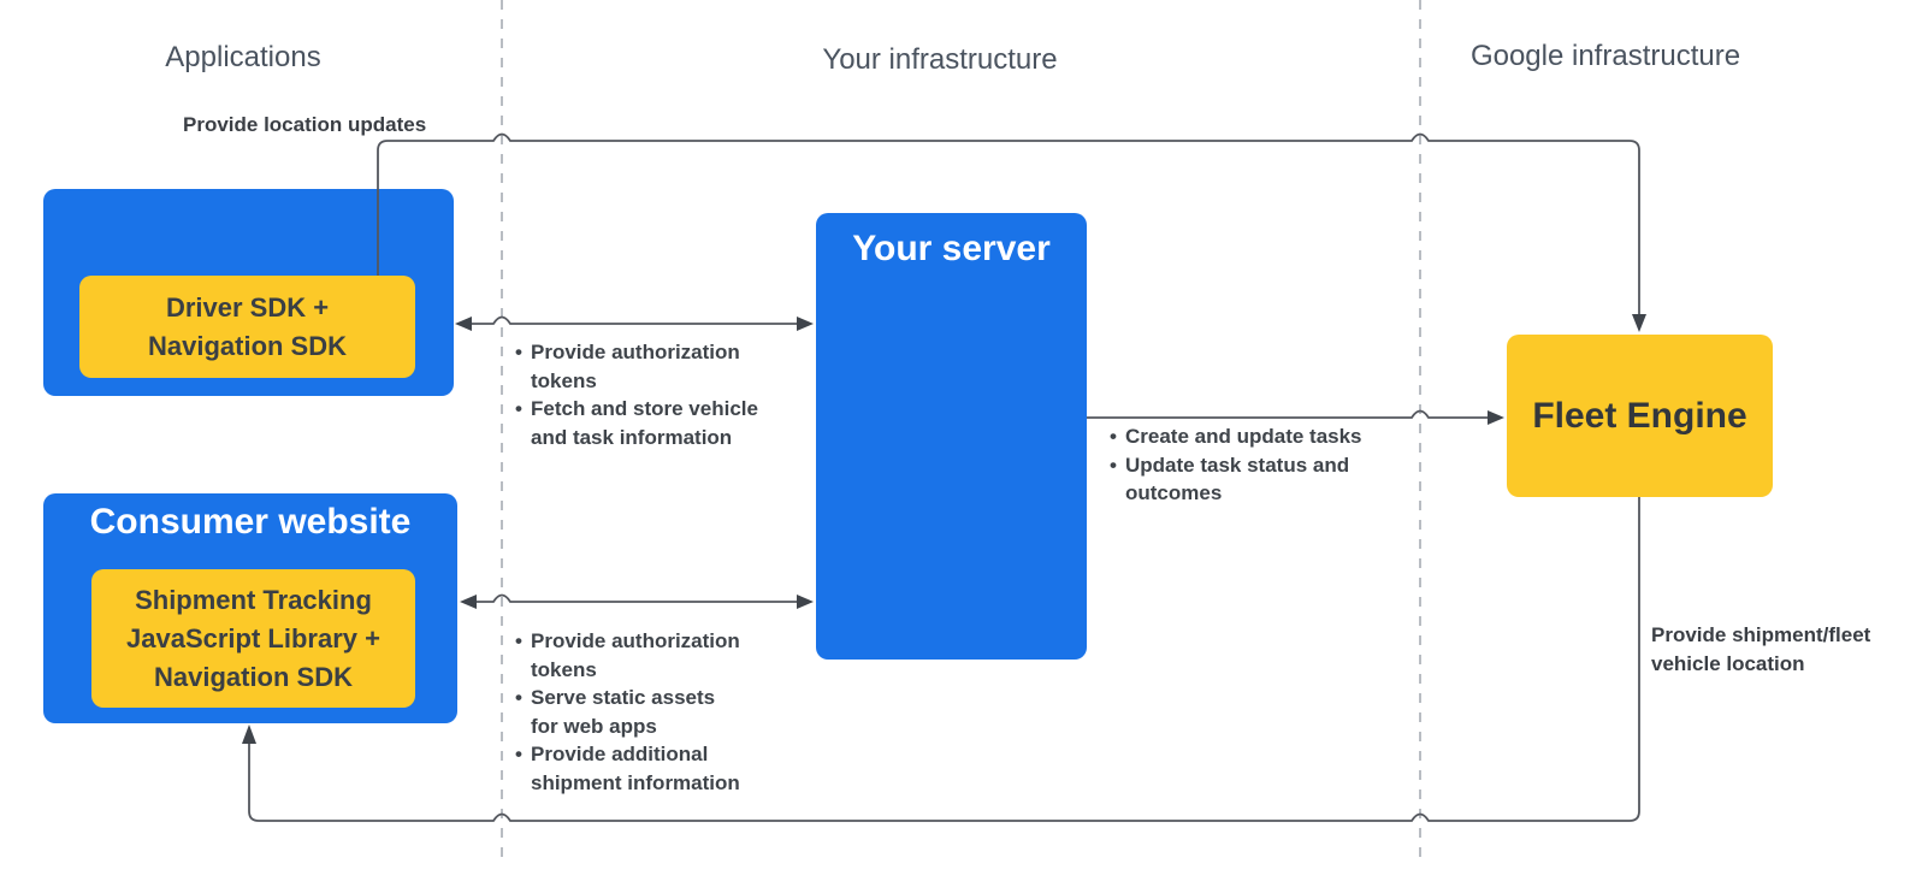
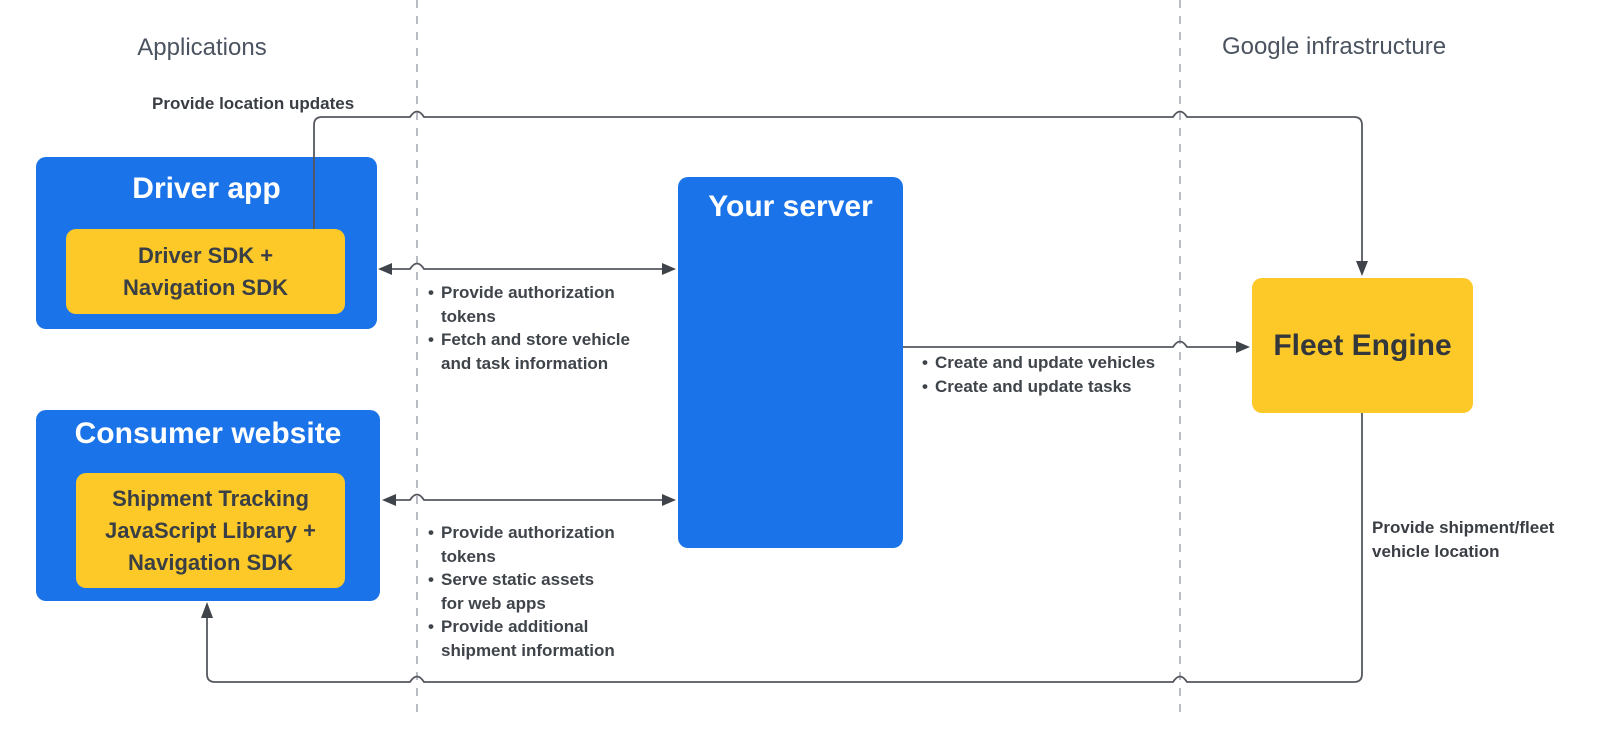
  Applications
- Your infrastructure
  Google infrastructure
+ Driver app
  Driver SDK +
  Navigation SDK
  Consumer website
  Shipment Tracking
  JavaScript Library +
  Navigation SDK
  Your server
  Fleet Engine
  Provide location updates
  Provide authorization
  tokens
  Fetch and store vehicle
  and task information
  Provide authorization
  tokens
  Serve static assets
  for web apps
  Provide additional
  shipment information
+ Create and update vehicles
  Create and update tasks
- Update task status and
- outcomes
  Provide shipment/fleet
  vehicle location
